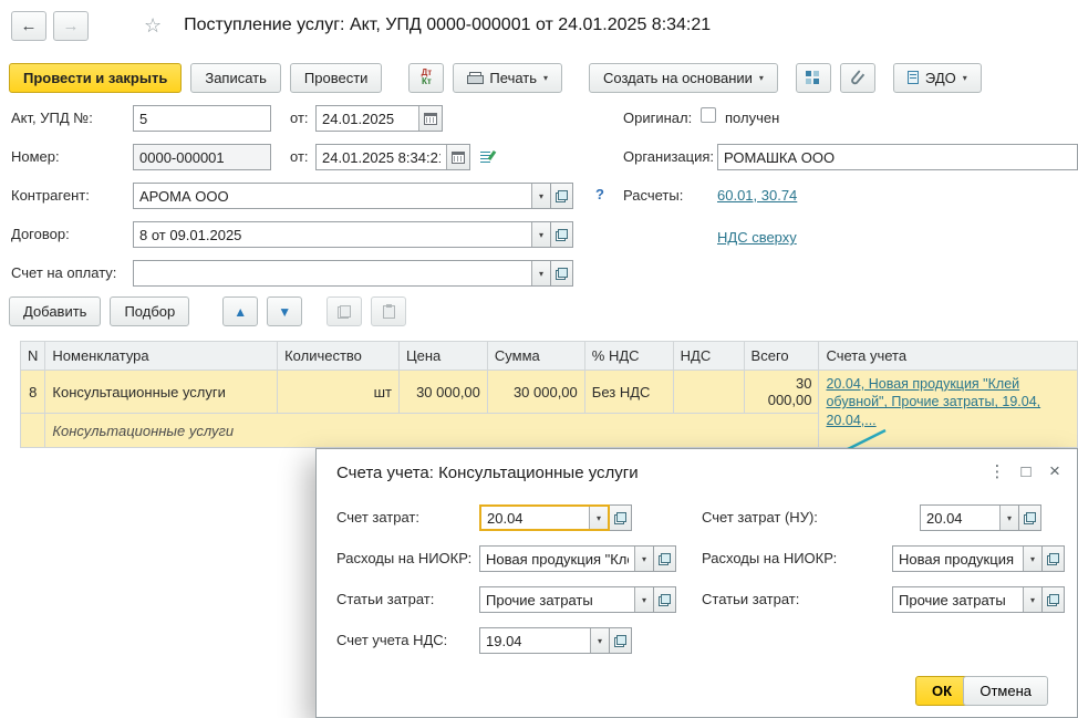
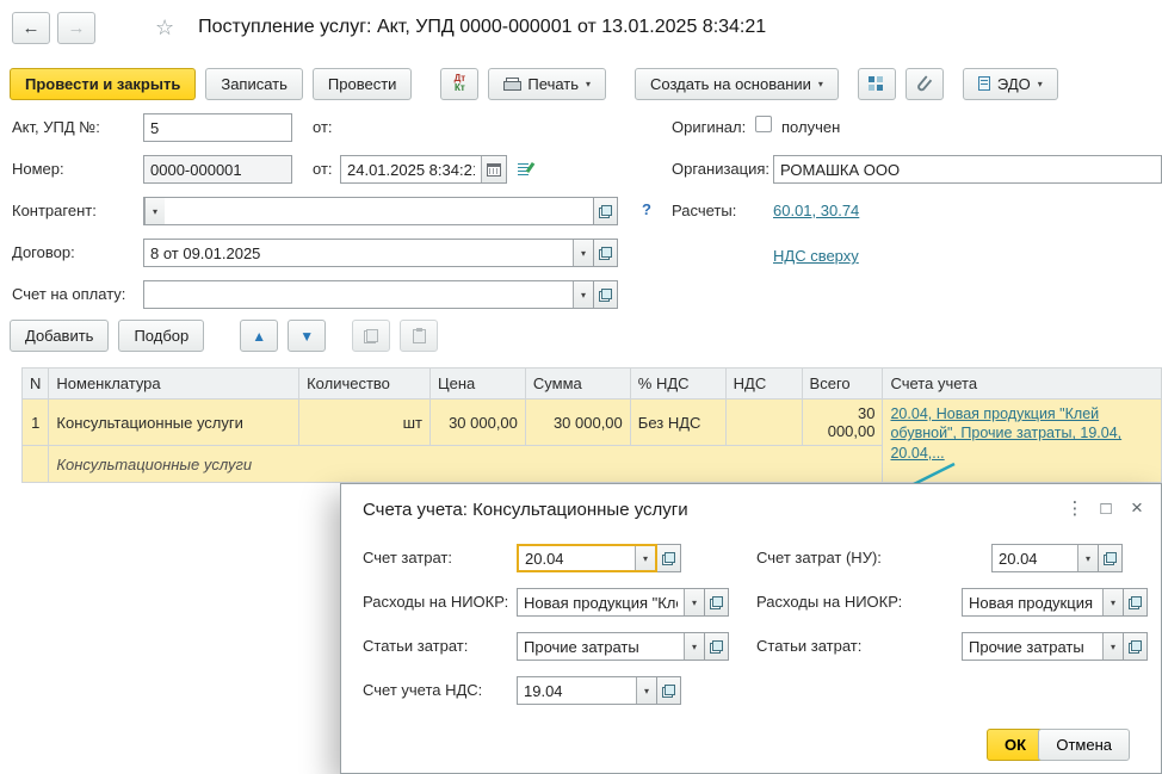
  ←
  →
  ☆
- Поступление услуг: Акт, УПД 0000-000001 от 24.01.2025 8:34:21
+ Поступление услуг: Акт, УПД 0000-000001 от 13.01.2025 8:34:21
  Провести и закрыть
  Записать
  Провести
  Дт
  Кт
  Печать
  ▾
  Создать на основании
  ▾
  ЭДО
  ▾
  Акт, УПД №:
  5
  от:
- 24.01.2025
  Номер:
  0000-000001
  от:
  24.01.2025 8:34:2
  Контрагент:
- АРОМА ООО
  ▾
  ?
  Договор:
  8 от 09.01.2025
  ▾
  Счет на оплату:
  ▾
  Оригинал:
  получен
  Организация:
  РОМАШКА ООО
  Расчеты:
  60.01, 30.74
  НДС сверху
  Добавить
  Подбор
  ▲
  ▼
  N	Номенклатура	Количество	Цена	Сумма	% НДС	НДС	Всего	Счета учета
- 8	Консультационные услуги	шт	30 000,00	30 000,00	Без НДС		30 000,00	20.04, Новая продукция "Клей обувной", Прочие затраты, 19.04, 20.04,...
+ 1	Консультационные услуги	шт	30 000,00	30 000,00	Без НДС		30 000,00	20.04, Новая продукция "Клей обувной", Прочие затраты, 19.04, 20.04,...
  	Консультационные услуги
  Счета учета: Консультационные услуги
  ⋮
  □
  ×
  Счет затрат:
  20.04
  ▾
  Счет затрат (НУ):
  20.04
  ▾
  Расходы на НИОКР:
  Новая продукция "Кл
  ▾
  Расходы на НИОКР:
  Новая продукция
  ▾
  Статьи затрат:
  Прочие затраты
  ▾
  Статьи затрат:
  Прочие затраты
  ▾
  Счет учета НДС:
  19.04
  ▾
  ОК
  Отмена
